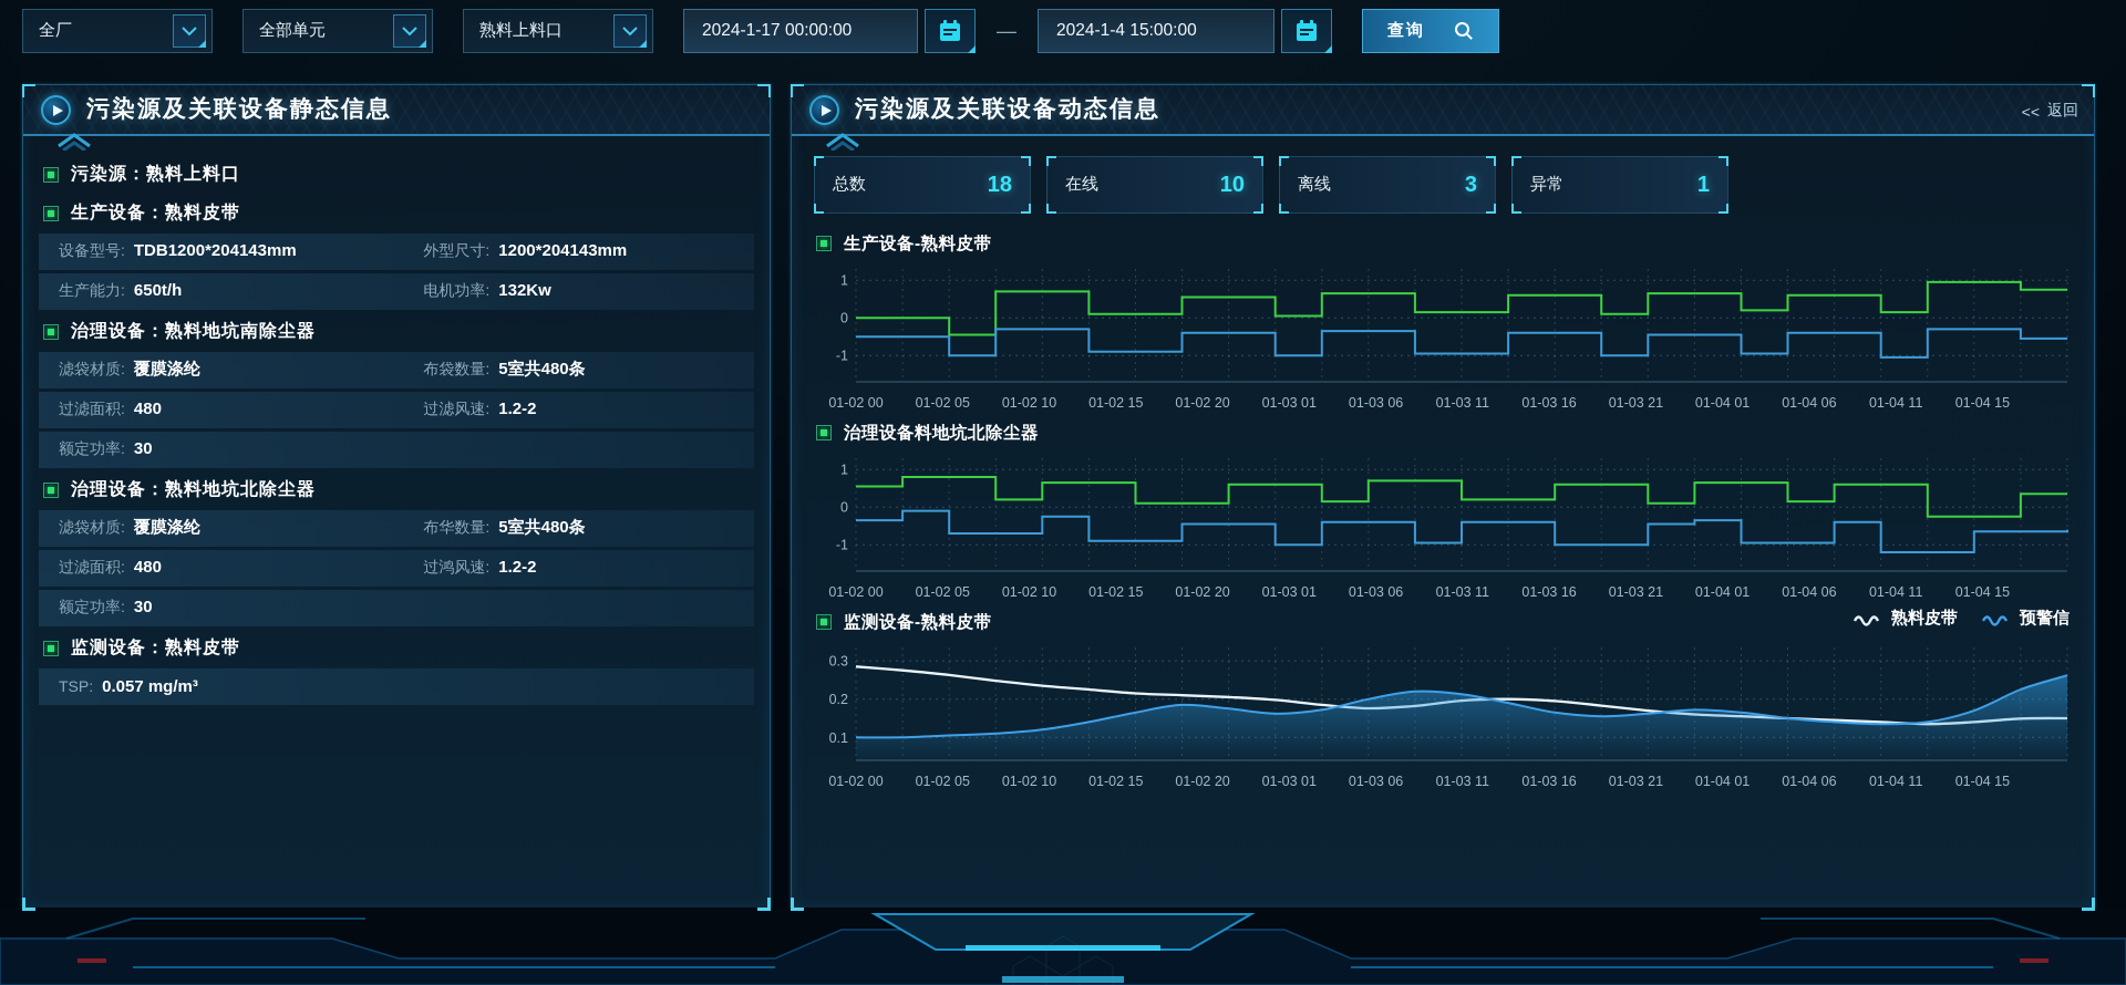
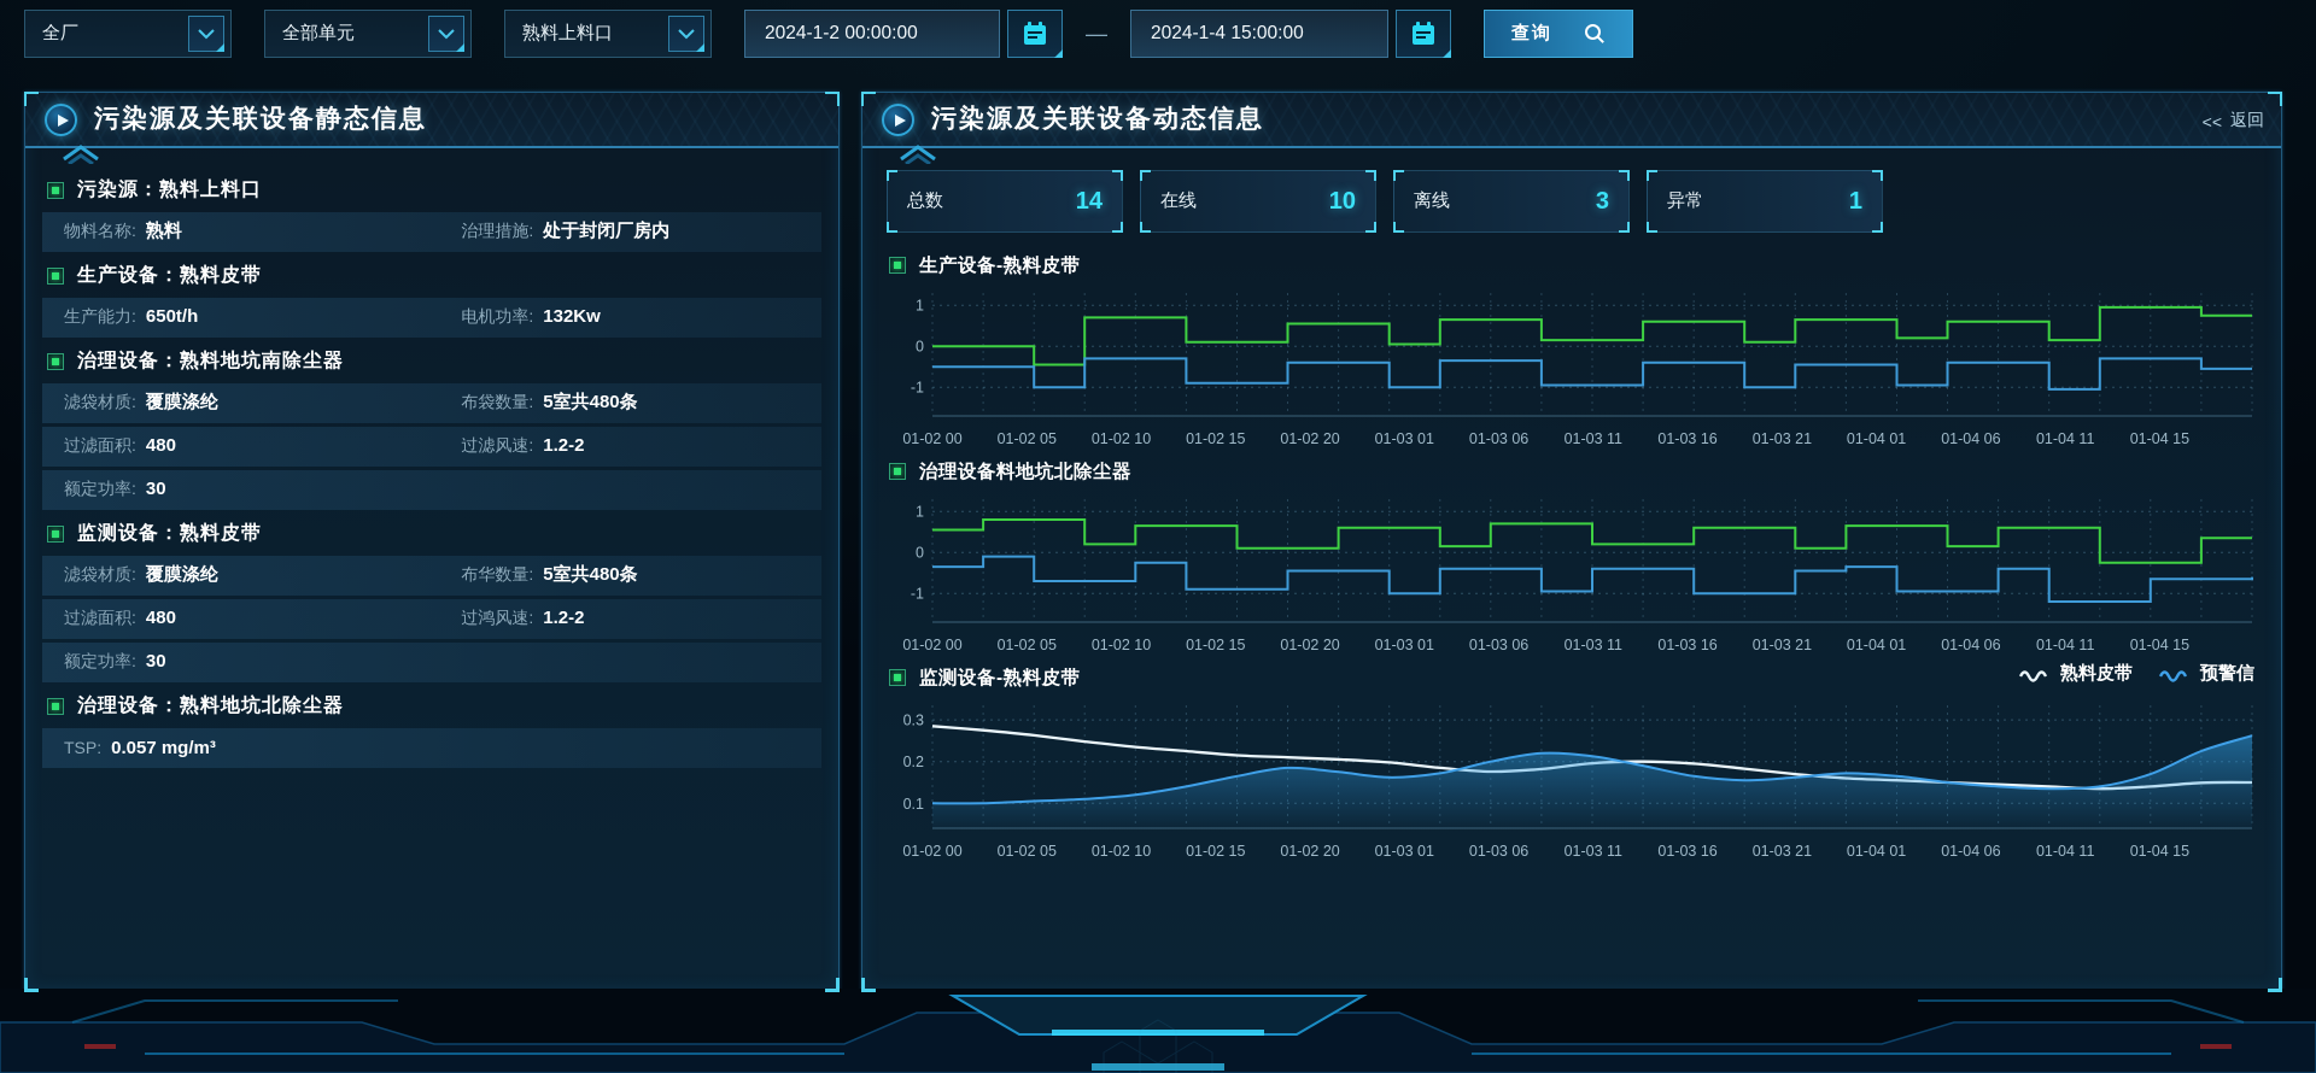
  全厂
  全部单元
  熟料上料口
- 2024-1-17 00:00:00
+ 2024-1-2 00:00:00
  —
  2024-1-4 15:00:00
  查询
  污染源及关联设备静态信息
  污染源：熟料上料口
+ 物料名称:
+ 熟料
+ 治理措施:
+ 处于封闭厂房内
  生产设备：熟料皮带
- 设备型号:
- TDB1200*204143mm
- 外型尺寸:
- 1200*204143mm
  生产能力:
  650t/h
  电机功率:
  132Kw
  治理设备：熟料地坑南除尘器
  滤袋材质:
  覆膜涤纶
  布袋数量:
  5室共480条
  过滤面积:
  480
  过滤风速:
  1.2-2
  额定功率:
  30
- 治理设备：熟料地坑北除尘器
+ 监测设备：熟料皮带
  滤袋材质:
  覆膜涤纶
  布华数量:
  5室共480条
  过滤面积:
  480
  过鸿风速:
  1.2-2
  额定功率:
  30
- 监测设备：熟料皮带
+ 治理设备：熟料地坑北除尘器
  TSP:
  0.057 mg/m³
  污染源及关联设备动态信息
  <<
  返回
  总数
- 18
+ 14
  在线
  10
  离线
  3
  异常
  1
  生产设备-熟料皮带
  1
  0
  -1
  01-02 00
  01-02 05
  01-02 10
  01-02 15
  01-02 20
  01-03 01
  01-03 06
  01-03 11
  01-03 16
  01-03 21
  01-04 01
  01-04 06
  01-04 11
  01-04 15
  治理设备料地坑北除尘器
  1
  0
  -1
  01-02 00
  01-02 05
  01-02 10
  01-02 15
  01-02 20
  01-03 01
  01-03 06
  01-03 11
  01-03 16
  01-03 21
  01-04 01
  01-04 06
  01-04 11
  01-04 15
  监测设备-熟料皮带
  熟料皮带
  预警信
  0.3
  0.2
  0.1
  01-02 00
  01-02 05
  01-02 10
  01-02 15
  01-02 20
  01-03 01
  01-03 06
  01-03 11
  01-03 16
  01-03 21
  01-04 01
  01-04 06
  01-04 11
  01-04 15
